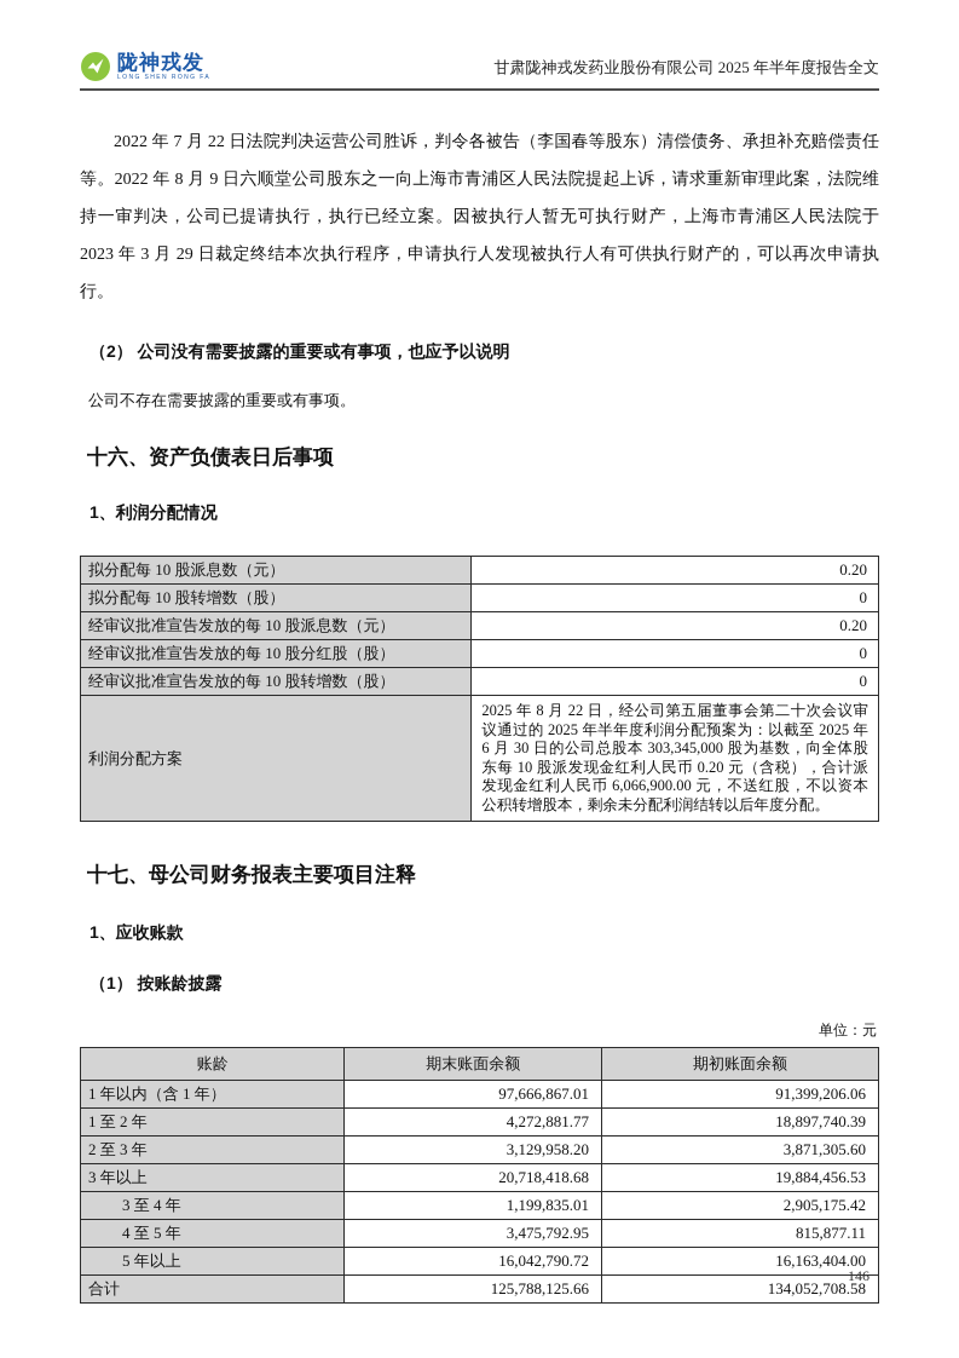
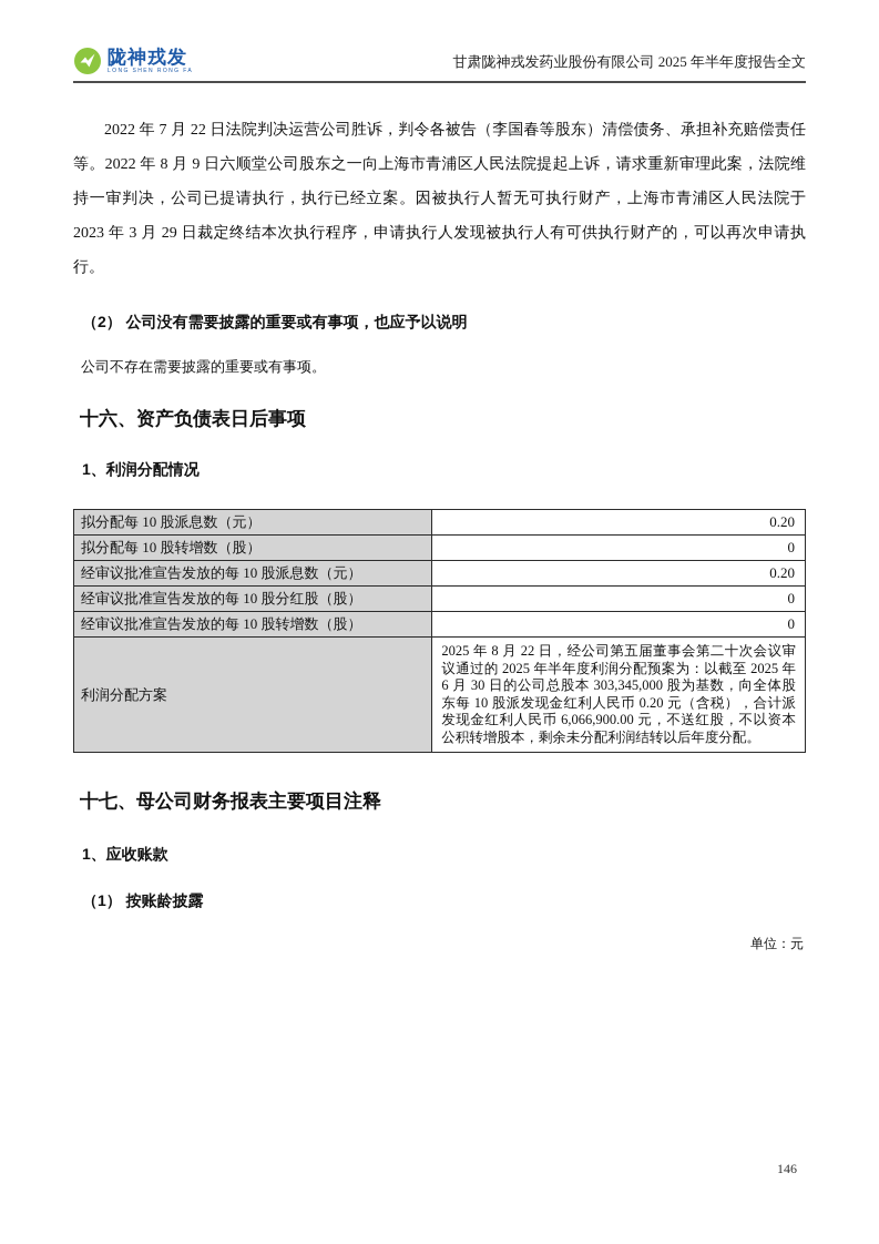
  陇神戎发
  甘肃陇神戎发药业股份有限公司 2025 年半年度报告全文
  2022 年 7 月 22 日法院判决运营公司胜诉，判令各被告（李国春等股东）清偿债务、承担补充赔偿责任等。2022 年 8 月 9 日六顺堂公司股东之一向上海市青浦区人民法院提起上诉，请求重新审理此案，法院维持一审判决，公司已提请执行，执行已经立案。因被执行人暂无可执行财产，上海市青浦区人民法院于 2023 年 3 月 29 日裁定终结本次执行程序，申请执行人发现被执行人有可供执行财产的，可以再次申请执行。
  （2） 公司没有需要披露的重要或有事项，也应予以说明
  公司不存在需要披露的重要或有事项。
  十六、资产负债表日后事项
  1、利润分配情况
  拟分配每 10 股派息数（元）	0.20
  拟分配每 10 股转增数（股）	0
  经审议批准宣告发放的每 10 股派息数（元）	0.20
  经审议批准宣告发放的每 10 股分红股（股）	0
  经审议批准宣告发放的每 10 股转增数（股）	0
  利润分配方案	2025 年 8 月 22 日，经公司第五届董事会第二十次会议审议通过的 2025 年半年度利润分配预案为：以截至 2025 年 6 月 30 日的公司总股本 303,345,000 股为基数，向全体股东每 10 股派发现金红利人民币 0.20 元（含税），合计派发现金红利人民币 6,066,900.00 元，不送红股，不以资本公积转增股本，剩余未分配利润结转以后年度分配。
  十七、母公司财务报表主要项目注释
  1、应收账款
  （1） 按账龄披露
  单位：元
- 账龄	期末账面余额	期初账面余额
- 1 年以内（含 1 年）	97,666,867.01	91,399,206.06
- 1 至 2 年	4,272,881.77	18,897,740.39
- 2 至 3 年	3,129,958.20	3,871,305.60
- 3 年以上	20,718,418.68	19,884,456.53
- 3 至 4 年	1,199,835.01	2,905,175.42
- 4 至 5 年	3,475,792.95	815,877.11
- 5 年以上	16,042,790.72	16,163,404.00
- 合计	125,788,125.66	134,052,708.58
  146
